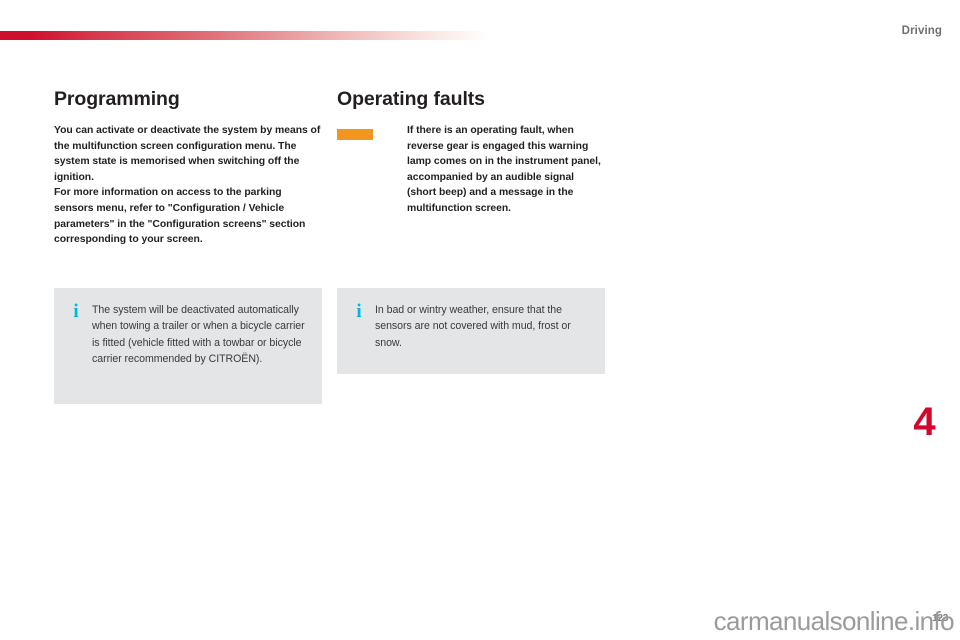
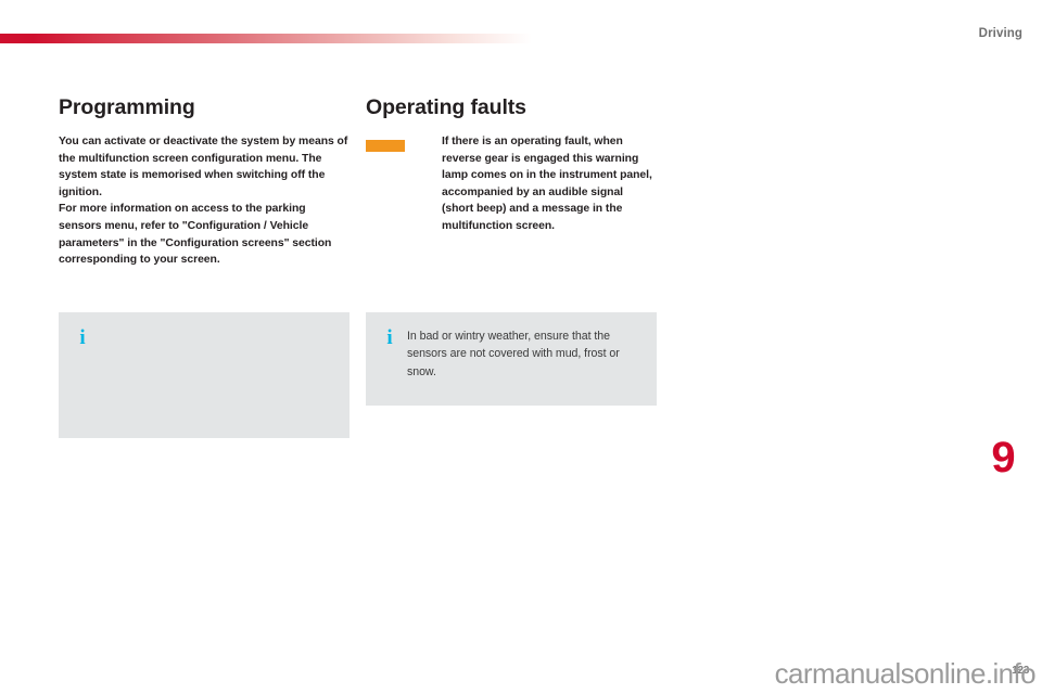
  Driving
  Programming
  You can activate or deactivate the system by means of the multifunction screen configuration menu. The system state is memorised when switching off the ignition.
  For more information on access to the parking sensors menu, refer to "Configuration / Vehicle parameters" in the "Configuration screens" section corresponding to your screen.
  Operating faults
  If there is an operating fault, when reverse gear is engaged this warning lamp comes on in the instrument panel, accompanied by an audible signal (short beep) and a message in the multifunction screen.
  i
- The system will be deactivated automatically when towing a trailer or when a bicycle carrier is fitted (vehicle fitted with a towbar or bicycle carrier recommended by CITROËN).
  i
  In bad or wintry weather, ensure that the sensors are not covered with mud, frost or snow.
- 4
+ 9
  123
  carmanualsonline.info
